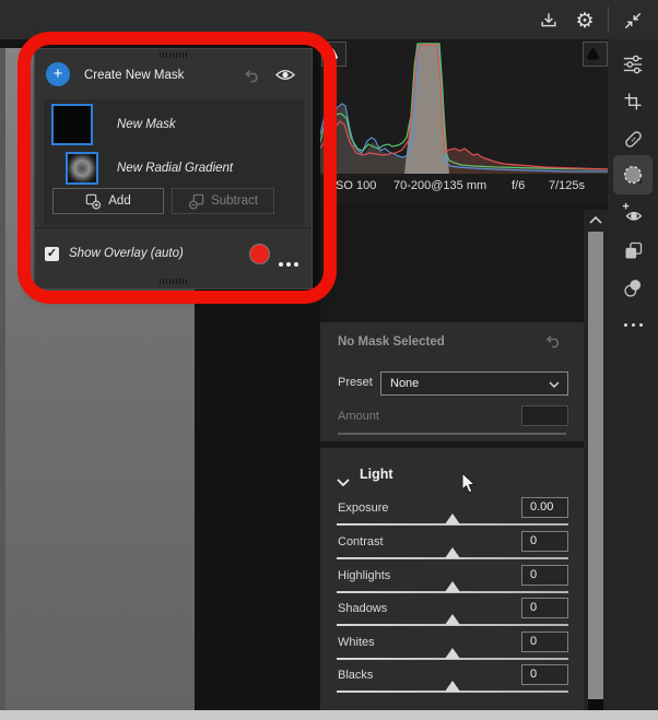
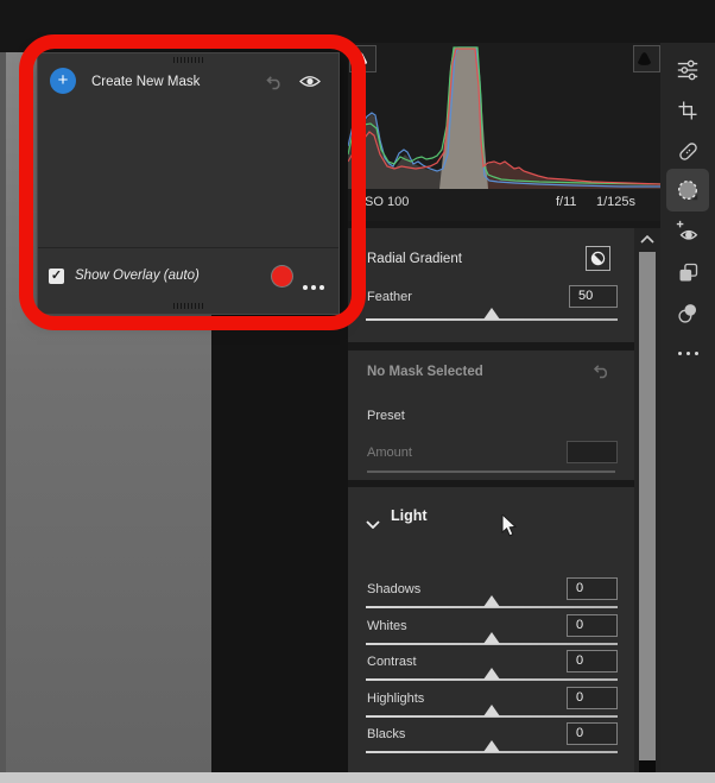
- ⚙
  ISO 100
- 70-200@135 mm
- f/6
+ f/11
- 7/125s
+ 1/125s
+ Radial Gradient
+ Feather
+ 50
  No Mask Selected
  Preset
- None
  Amount
  Light
- Exposure
- 0.00
- Contrast
+ Shadows
  0
- Highlights
+ Whites
  0
- Shadows
+ Contrast
  0
- Whites
+ Highlights
  0
  Blacks
  0
  +
  Create New Mask
- New Mask
- New Radial Gradient
- Add
- Subtract
  Show Overlay (auto)
